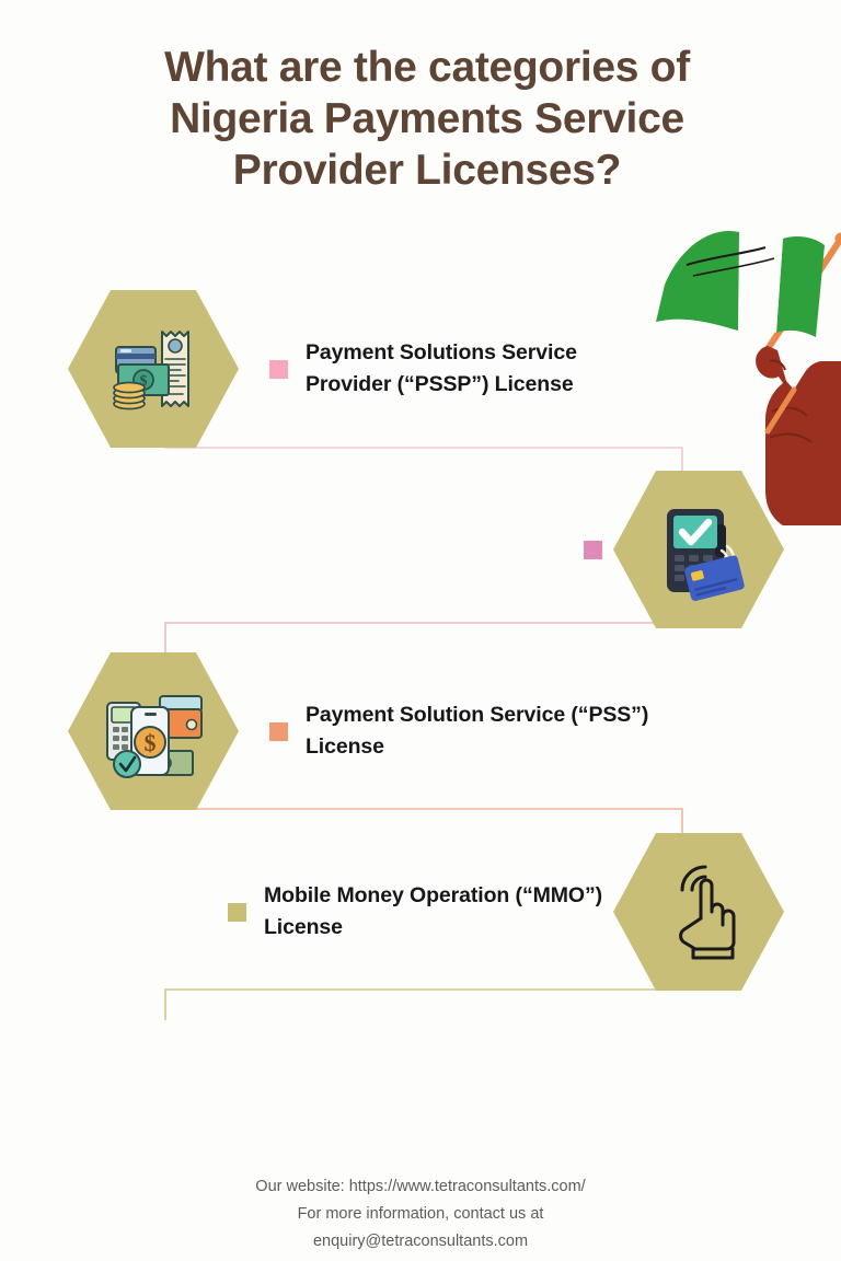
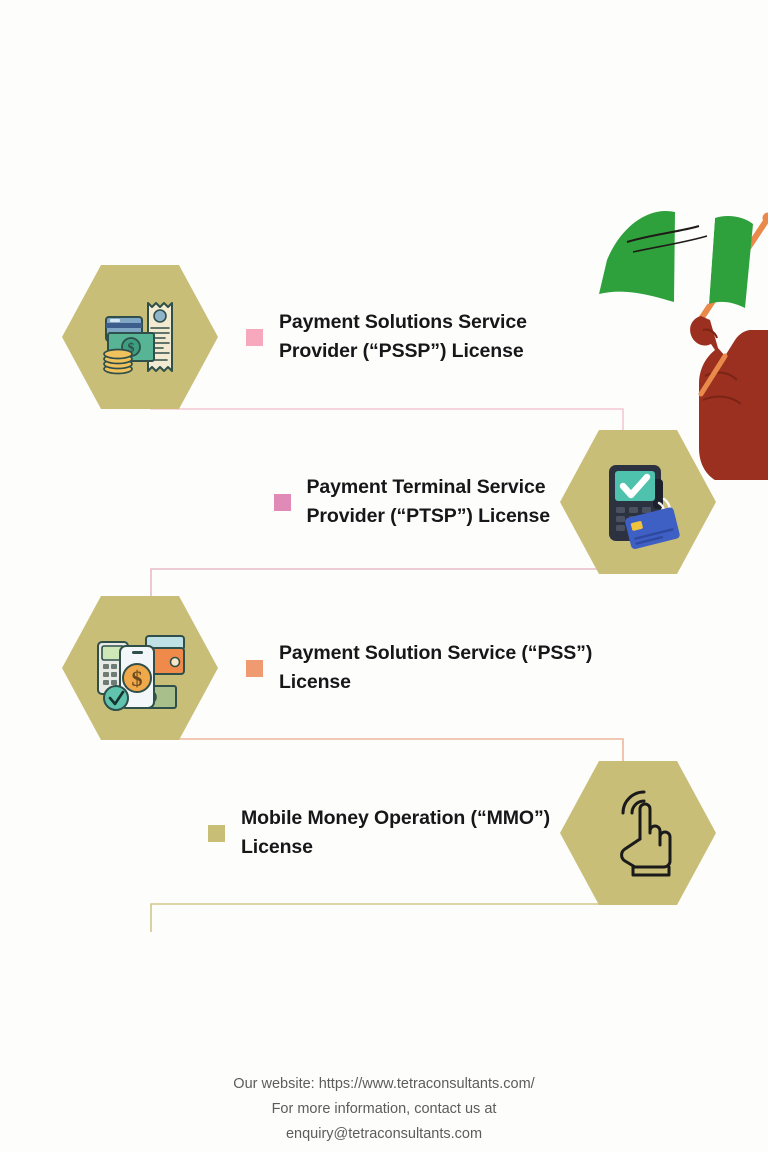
- What are the categories of
- Nigeria Payments Service
- Provider Licenses?
  $
  Payment Solutions Service
  Provider (“PSSP”) License
+ Payment Terminal Service
+ Provider (“PTSP”) License
  $
  Payment Solution Service (“PSS”)
  License
  Mobile Money Operation (“MMO”)
  License
  Our website: https://www.tetraconsultants.com/
  For more information, contact us at
  enquiry@tetraconsultants.com
